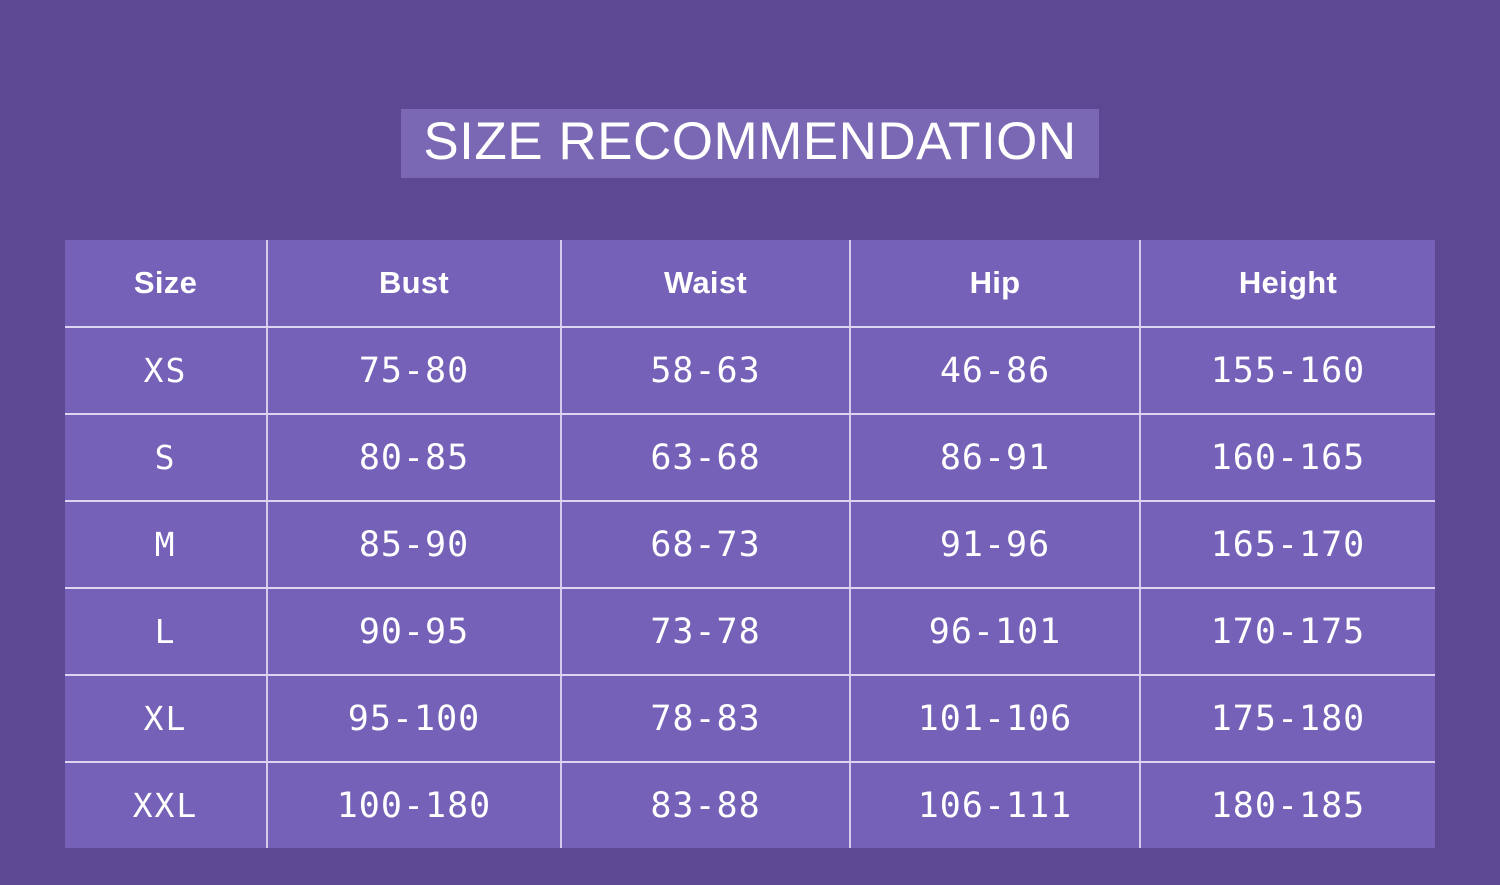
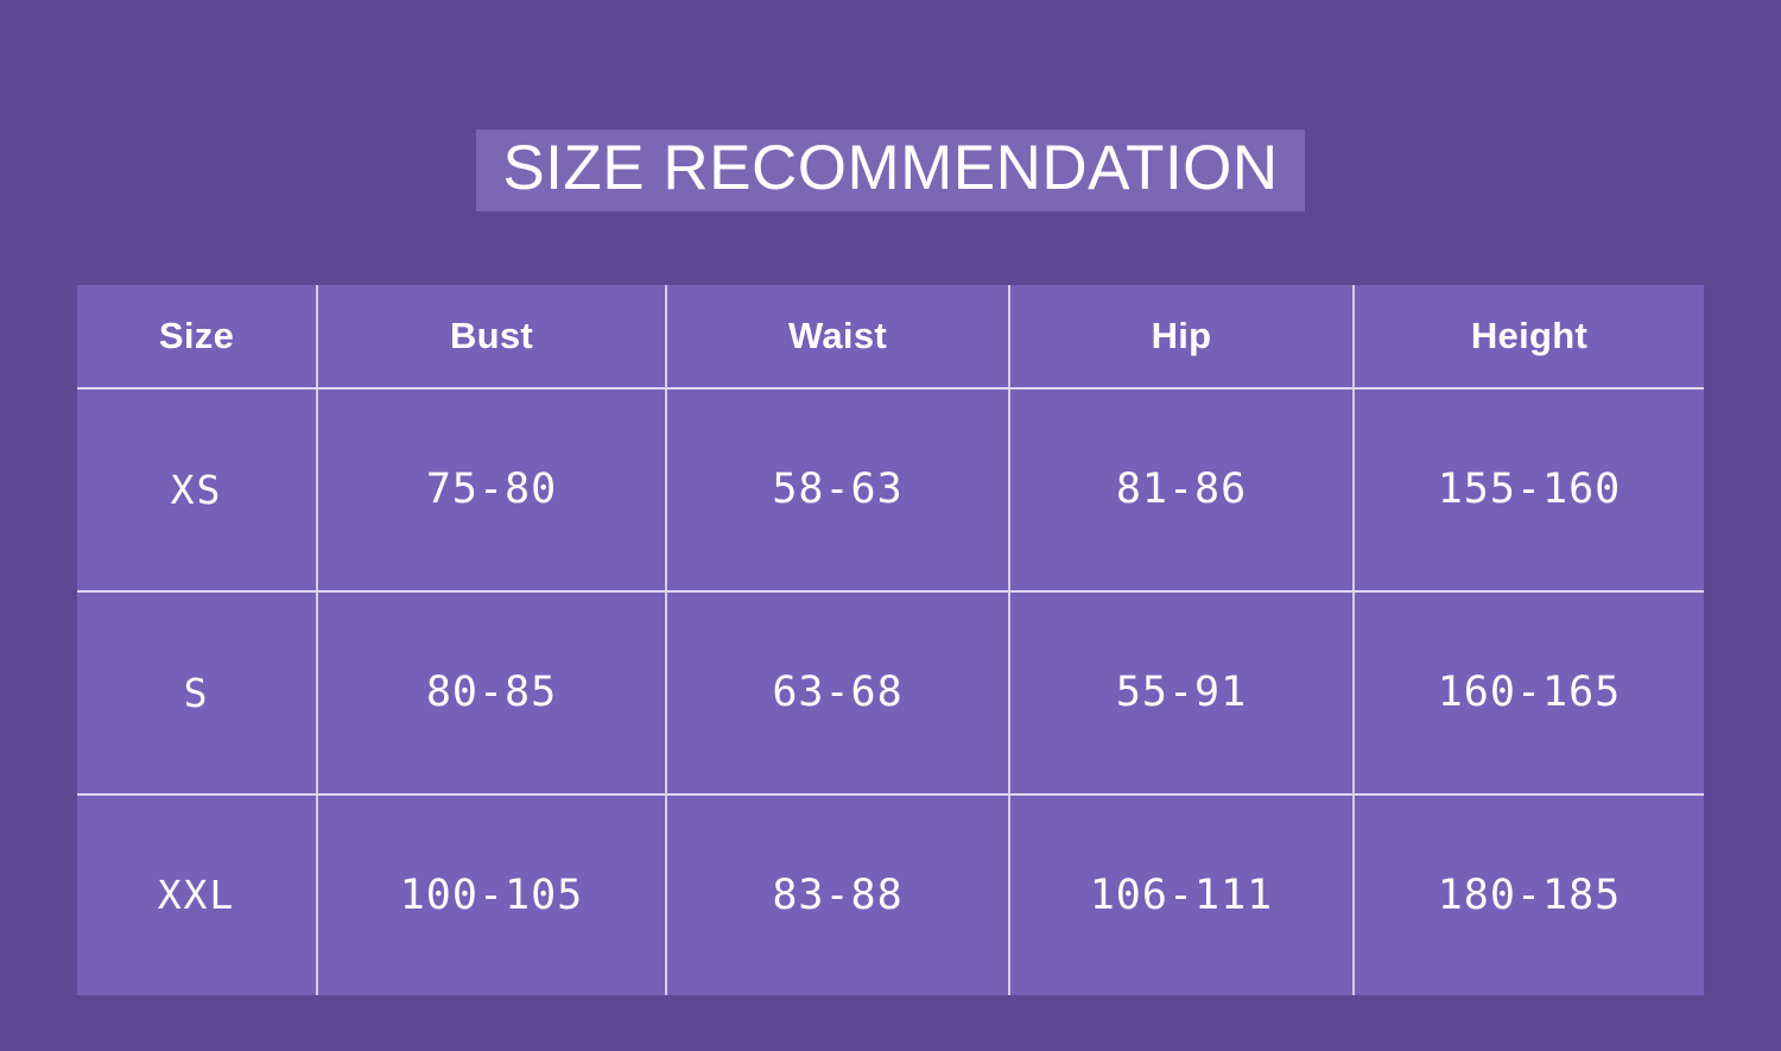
  SIZE RECOMMENDATION
  Size	Bust	Waist	Hip	Height
- XS	75-80	58-63	46-86	155-160
+ XS	75-80	58-63	81-86	155-160
- S	80-85	63-68	86-91	160-165
+ S	80-85	63-68	55-91	160-165
- M	85-90	68-73	91-96	165-170
- L	90-95	73-78	96-101	170-175
- XL	95-100	78-83	101-106	175-180
- XXL	100-180	83-88	106-111	180-185
+ XXL	100-105	83-88	106-111	180-185
